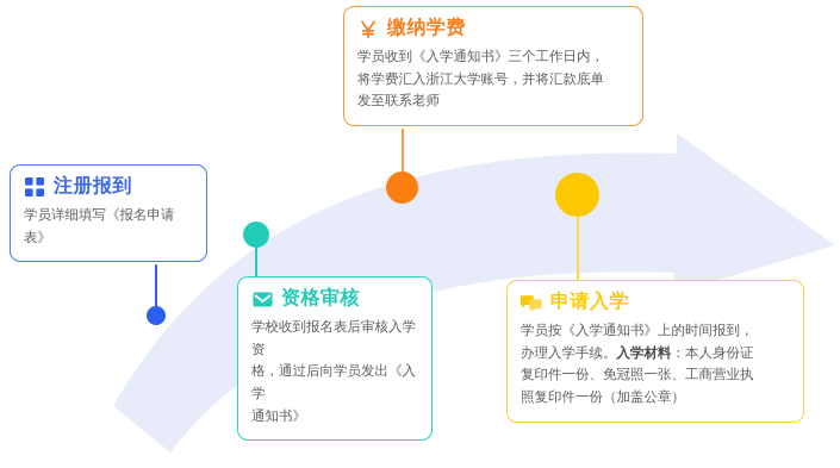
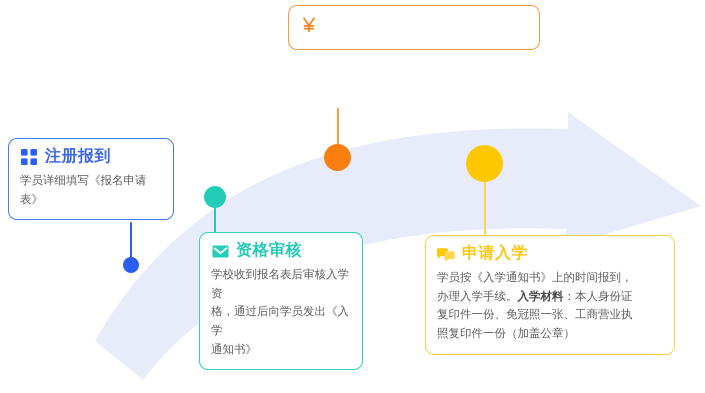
  注册报到
  学员详细填写《报名申请表》
  资格审核
  学校收到报名表后审核入学资
  格，通过后向学员发出《入学
  通知书》
- 缴纳学费
- 学员收到《入学通知书》三个工作日内，
- 将学费汇入浙江大学账号，并将汇款底单
- 发至联系老师
  申请入学
  学员按《入学通知书》上的时间报到，
  办理入学手续。入学材料：本人身份证
  复印件一份、免冠照一张、工商营业执
  照复印件一份（加盖公章）
